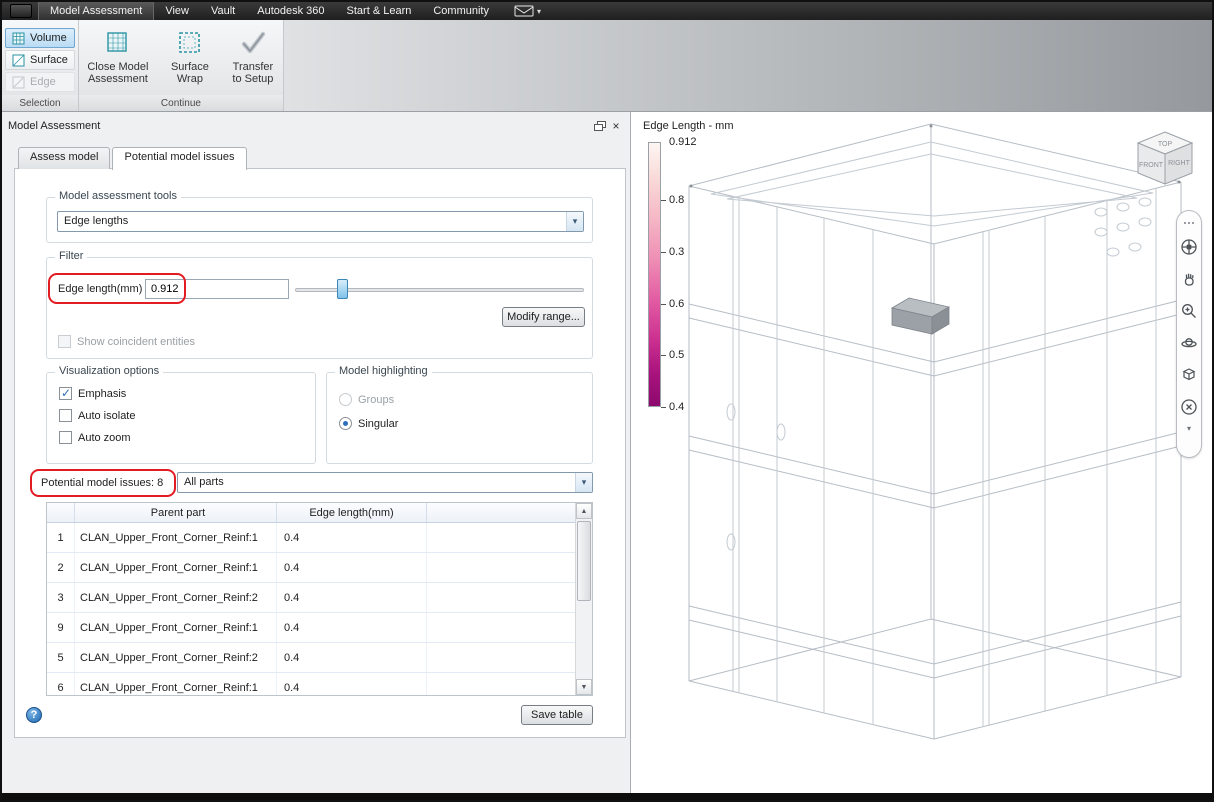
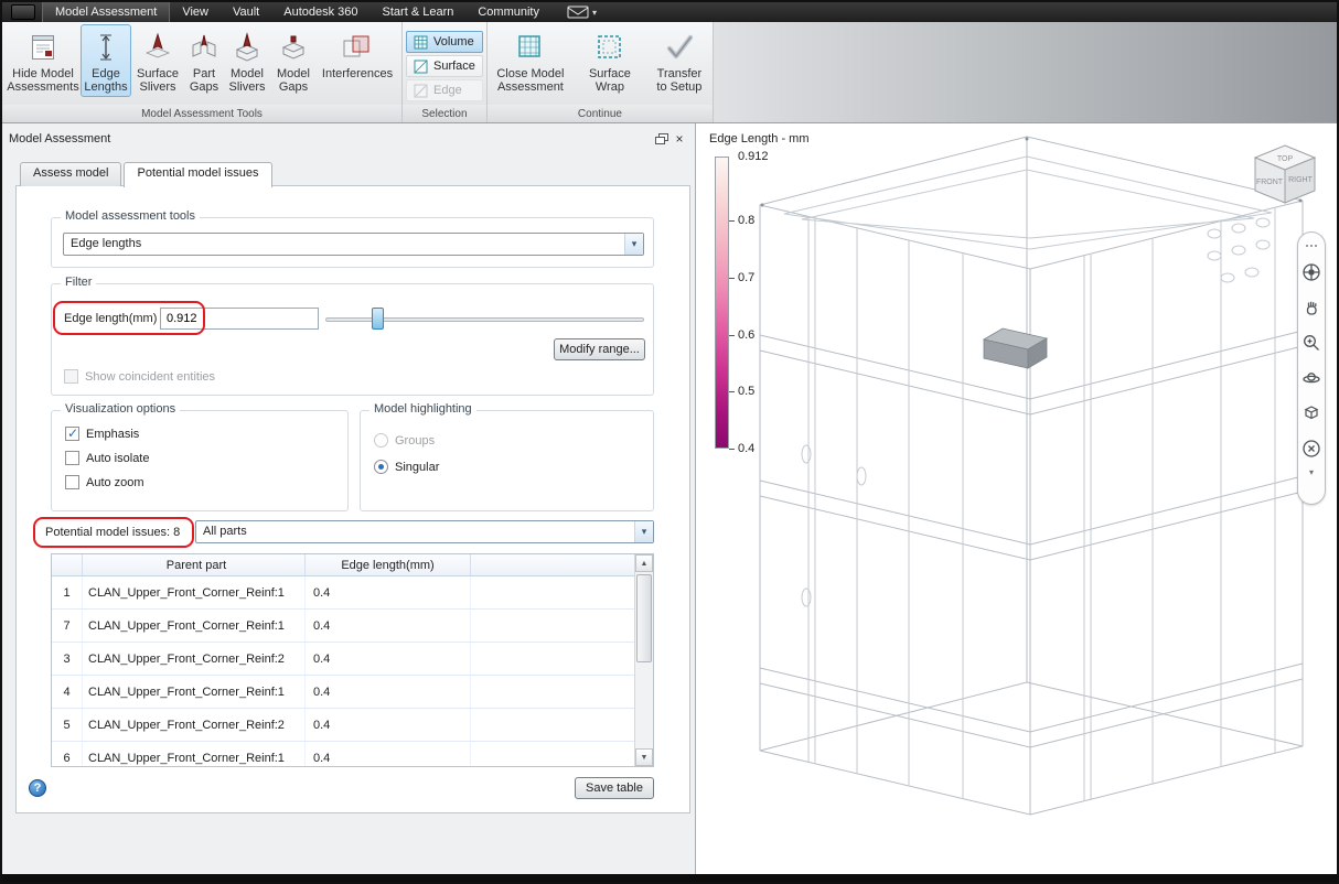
  Model Assessment
  View
  Vault
  Autodesk 360
  Start & Learn
  Community
  ▾
+ Hide Model Assessments
+ Edge Lengths
+ Surface Slivers
+ Part Gaps
+ Model Slivers
+ Model Gaps
+ Interferences
+ Model Assessment Tools
  Volume
  Surface
  Edge
  Selection
  Close Model Assessment
  Surface Wrap
  Transfer to Setup
  Continue
  Model Assessment
  ×
  Assess model
  Potential model issues
  Model assessment tools
  Edge lengths
  Filter
  Edge length(mm)
  0.912
  Modify range...
  Show coincident entities
  Visualization options
  Emphasis
  Auto isolate
  Auto zoom
  Model highlighting
  Groups
  Singular
  Potential model issues: 8
  All parts
  Parent part
  Edge length(mm)
  1
  CLAN_Upper_Front_Corner_Reinf:1
  0.4
- 2
+ 7
  CLAN_Upper_Front_Corner_Reinf:1
  0.4
  3
  CLAN_Upper_Front_Corner_Reinf:2
  0.4
- 9
+ 4
  CLAN_Upper_Front_Corner_Reinf:1
  0.4
  5
  CLAN_Upper_Front_Corner_Reinf:2
  0.4
  6
  CLAN_Upper_Front_Corner_Reinf:1
  0.4
  ?
  Save table
  Edge Length - mm
  0.912
  0.8
- 0.3
+ 0.7
  0.6
  0.5
  0.4
  ▾
